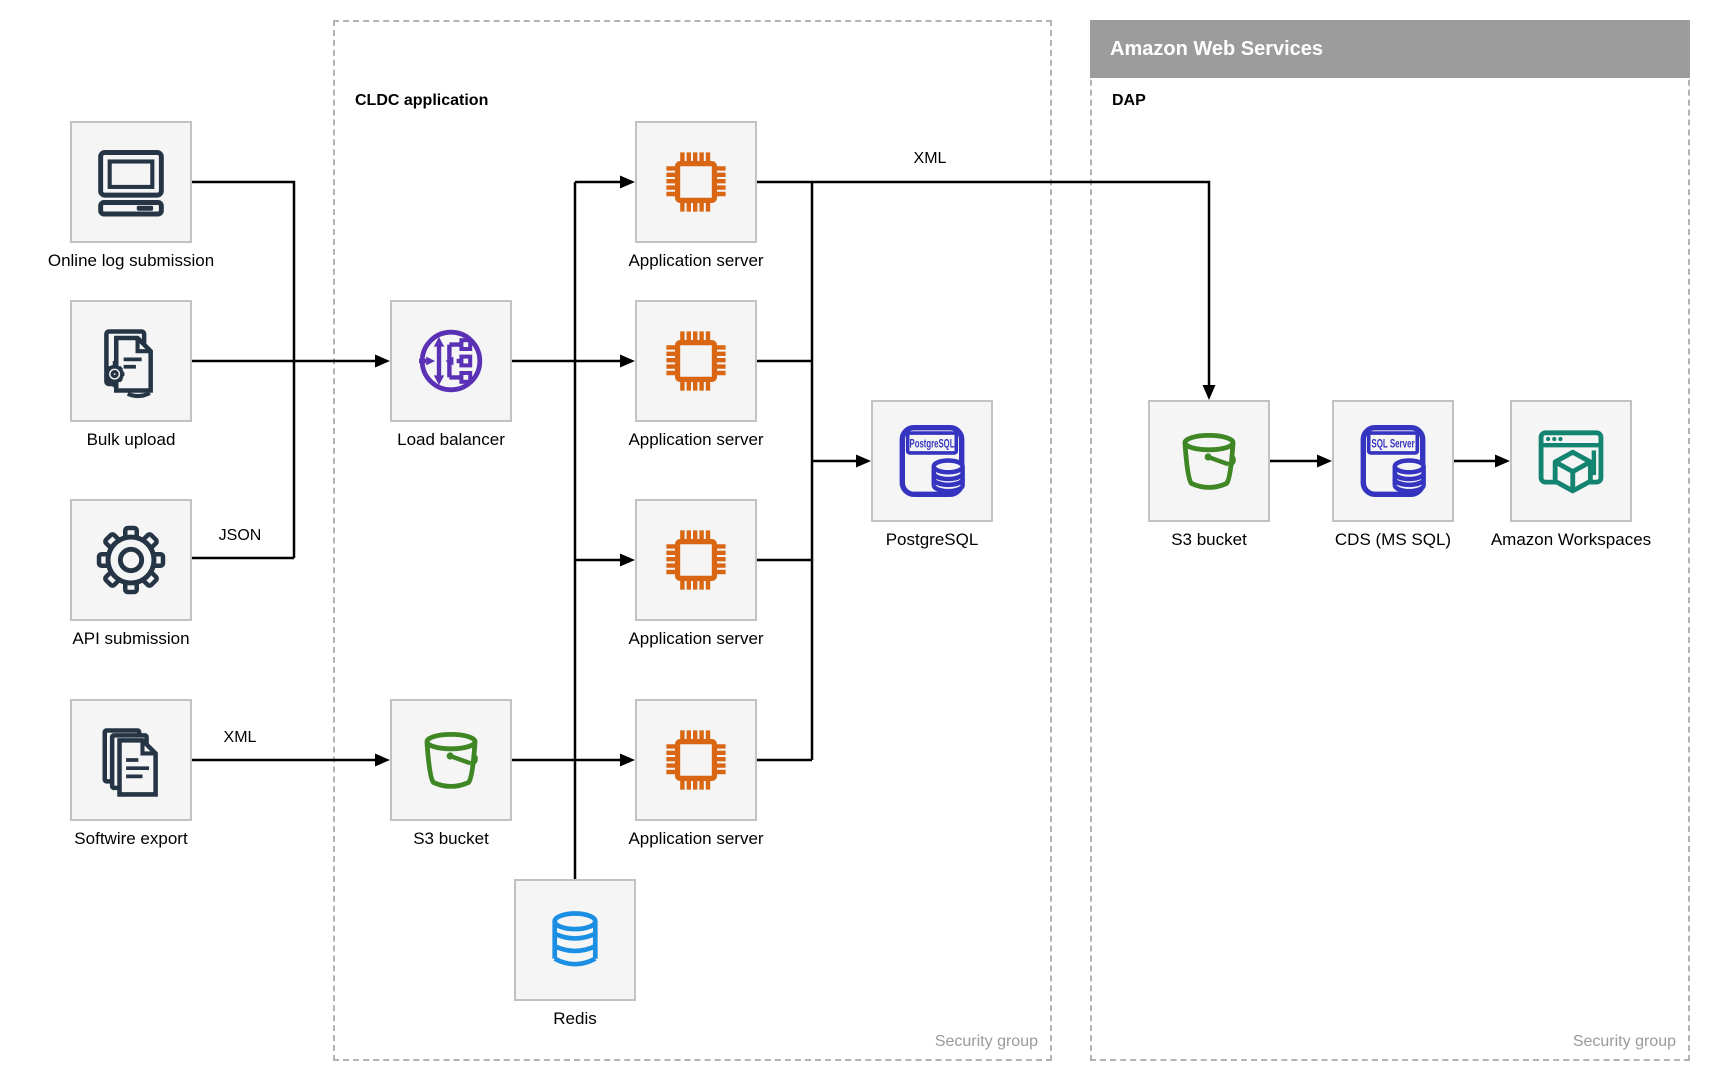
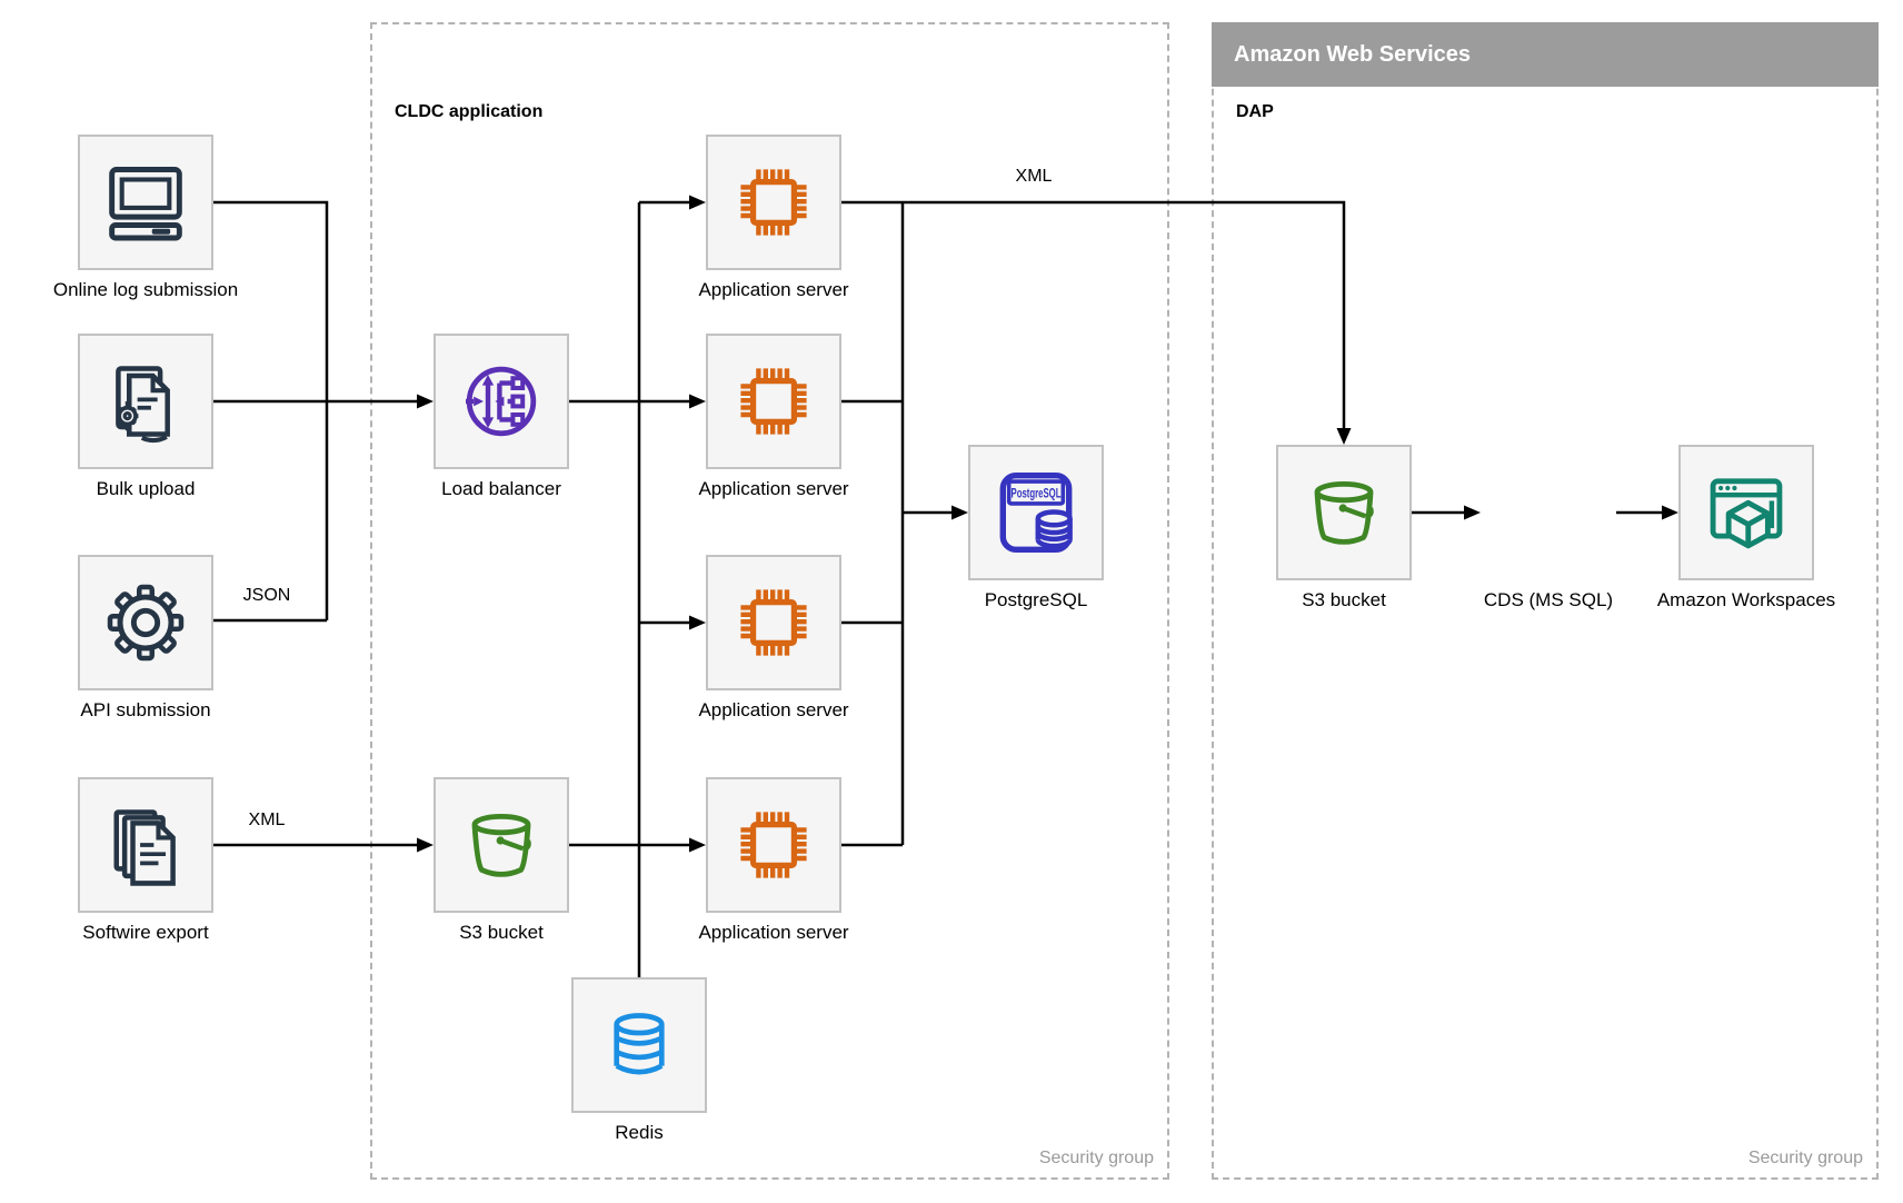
  CLDC application
  Security group
  Amazon Web Services
  DAP
  Security group
  JSON
  XML
  XML
  Online log submission
  Bulk upload
  API submission
  Softwire export
  Load balancer
  Application server
  Application server
  Application server
  Application server
  S3 bucket
  Redis
  PostgreSQL
  PostgreSQL
  S3 bucket
- SQL Server
  CDS (MS SQL)
  Amazon Workspaces
